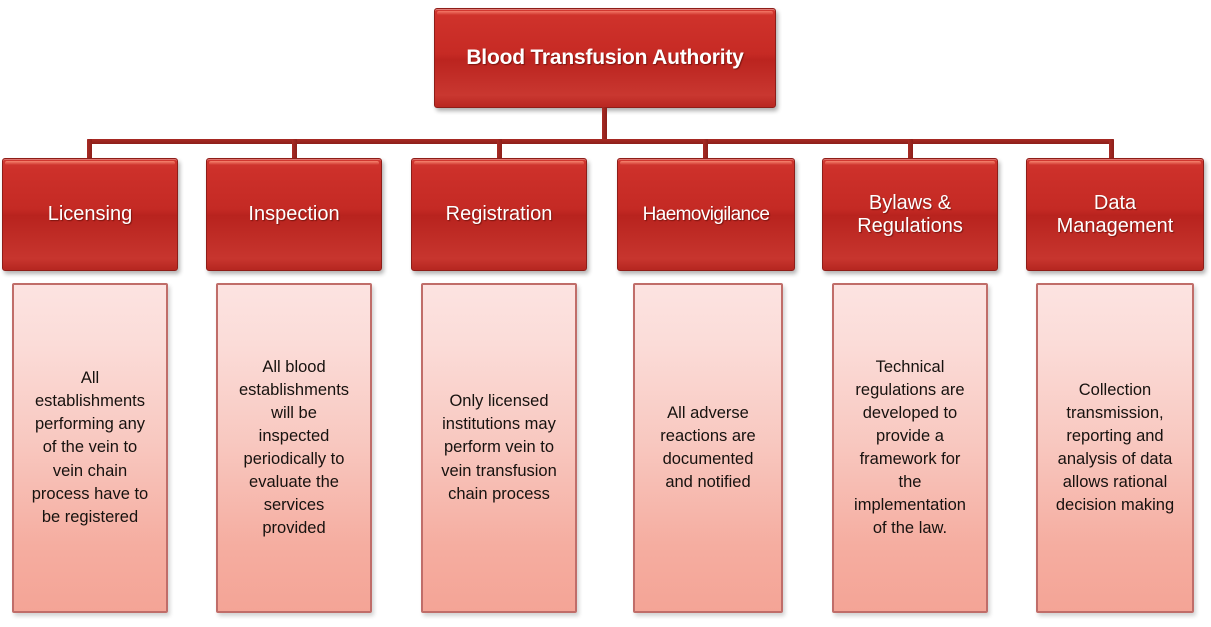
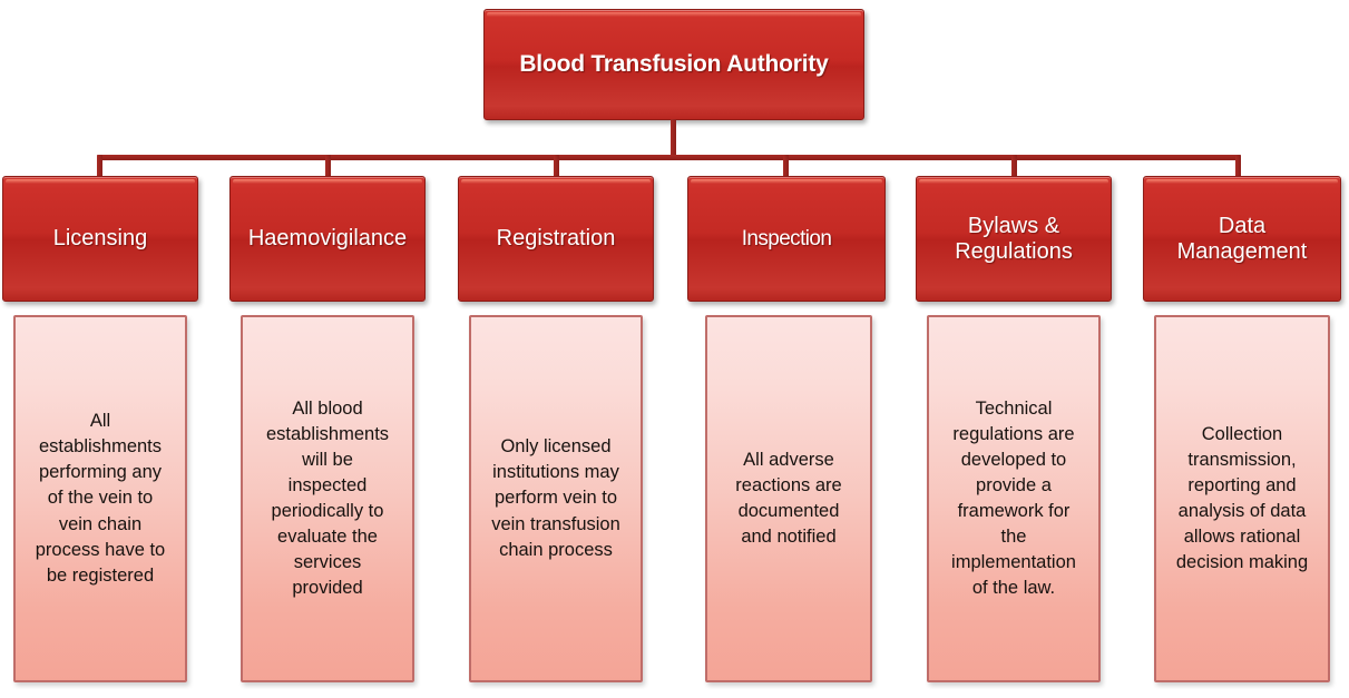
  Blood Transfusion Authority
  Licensing
  All
  establishments
  performing any
  of the vein to
  vein chain
  process have to
  be registered
- Inspection
+ Haemovigilance
  All blood
  establishments
  will be
  inspected
  periodically to
  evaluate the
  services
  provided
  Registration
  Only licensed
  institutions may
  perform vein to
  vein transfusion
  chain process
- Haemovigilance
+ Inspection
  All adverse
  reactions are
  documented
  and notified
  Bylaws &
  Regulations
  Technical
  regulations are
  developed to
  provide a
  framework for
  the
  implementation
  of the law.
  Data
  Management
  Collection
  transmission,
  reporting and
  analysis of data
  allows rational
  decision making
